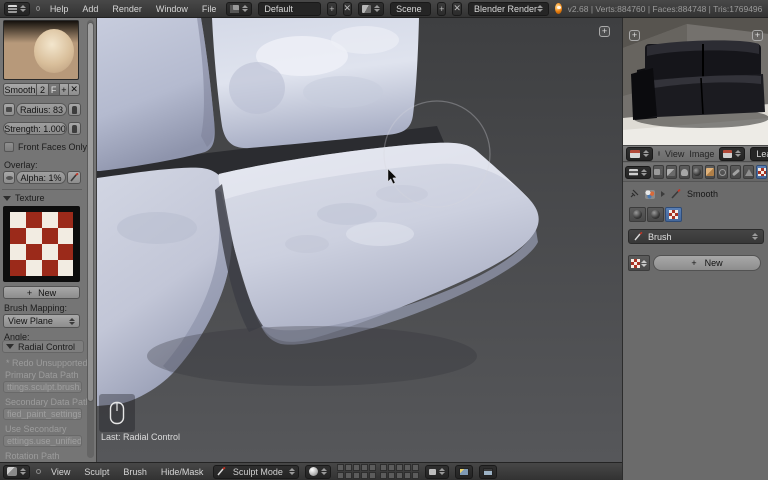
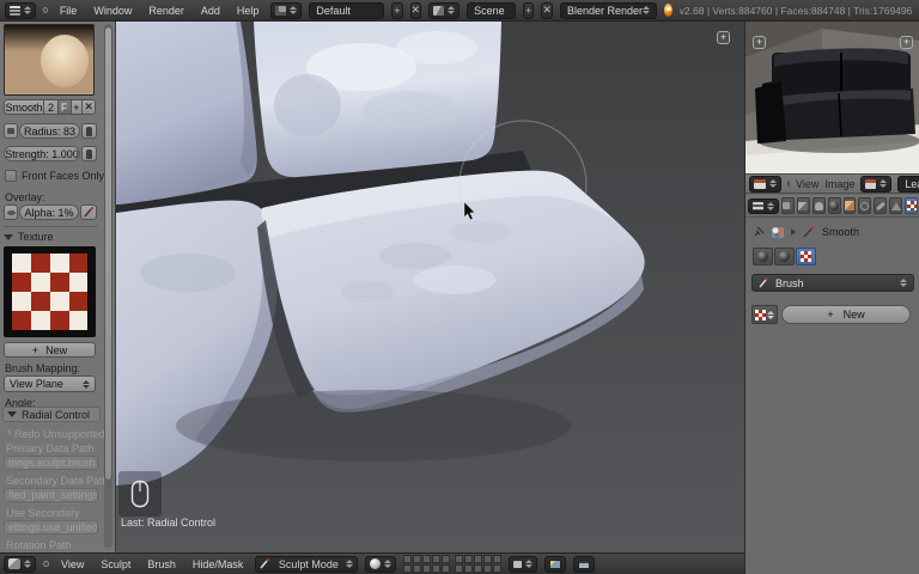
- Help
+ File
- Add
+ Window
  Render
- Window
+ Add
- File
+ Help
  Default
  +
  ✕
  Scene
  +
  ✕
  Blender Render
  Smooth
  2
  F
  +
  ✕
  Radius: 83
  Strength: 1.000
  Front Faces Only
  Overlay:
  Alpha: 1%
  Texture
  +
  New
  Brush Mapping:
  View Plane
  Angle:
  Radial Control
  * Redo Unsupported
  Primary Data Path
  ttings.sculpt.brush.
  Secondary Data Pat
  fied_paint_settings
  Use Secondary
  ettings.use_unified
  Rotation Path
  +
  Last: Radial Control
  View
  Sculpt
  Brush
  Hide/Mask
  Sculpt Mode
  +
  +
  View
  Image
  Smooth
  Brush
  +
  New
